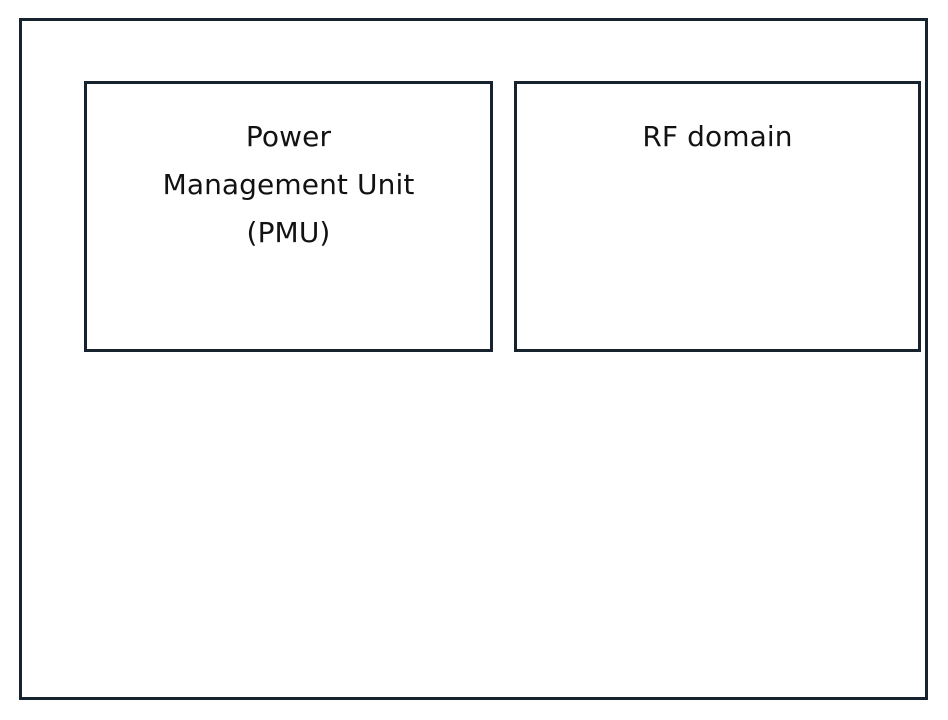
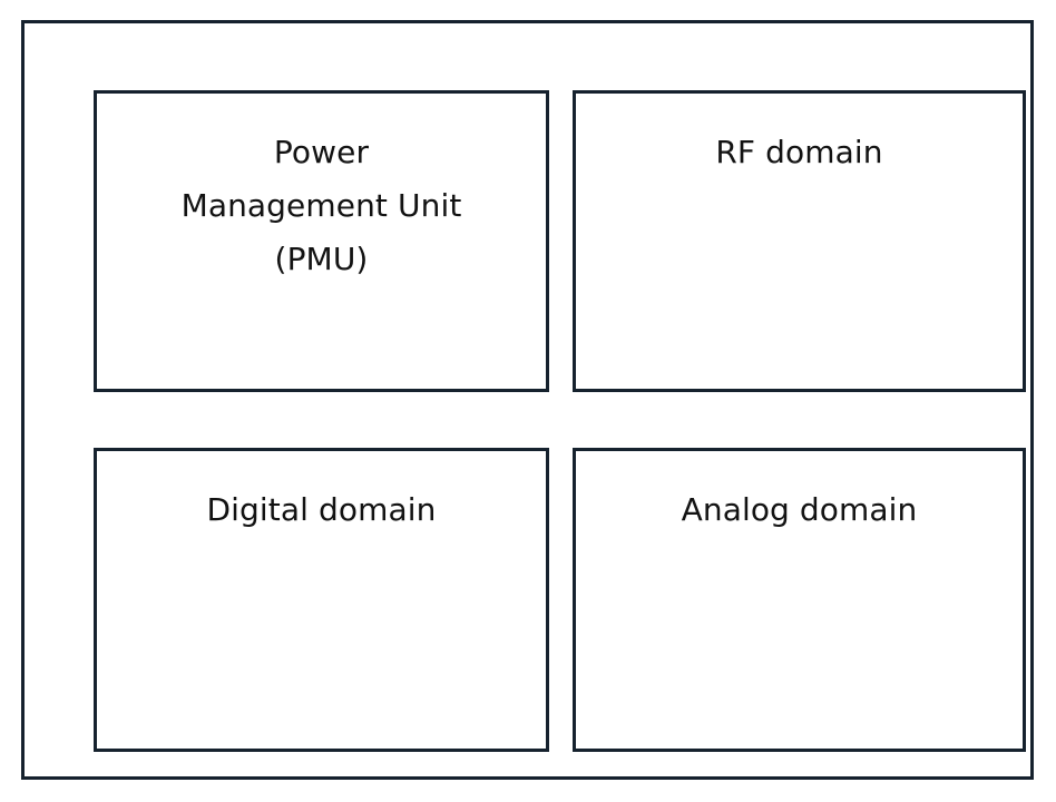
  Power
  Management Unit
  (PMU)
  RF domain
+ Digital domain
+ Analog domain
